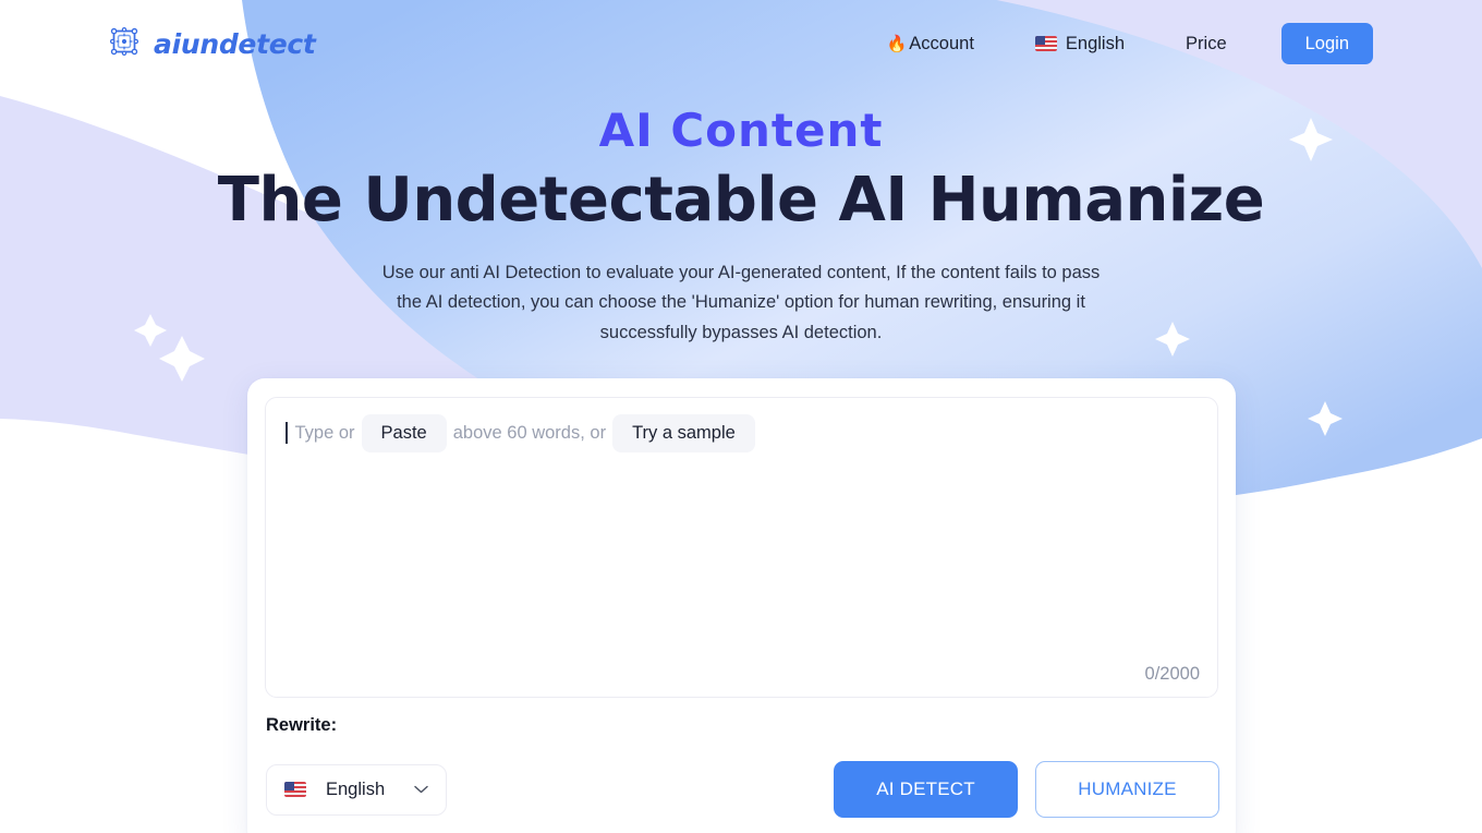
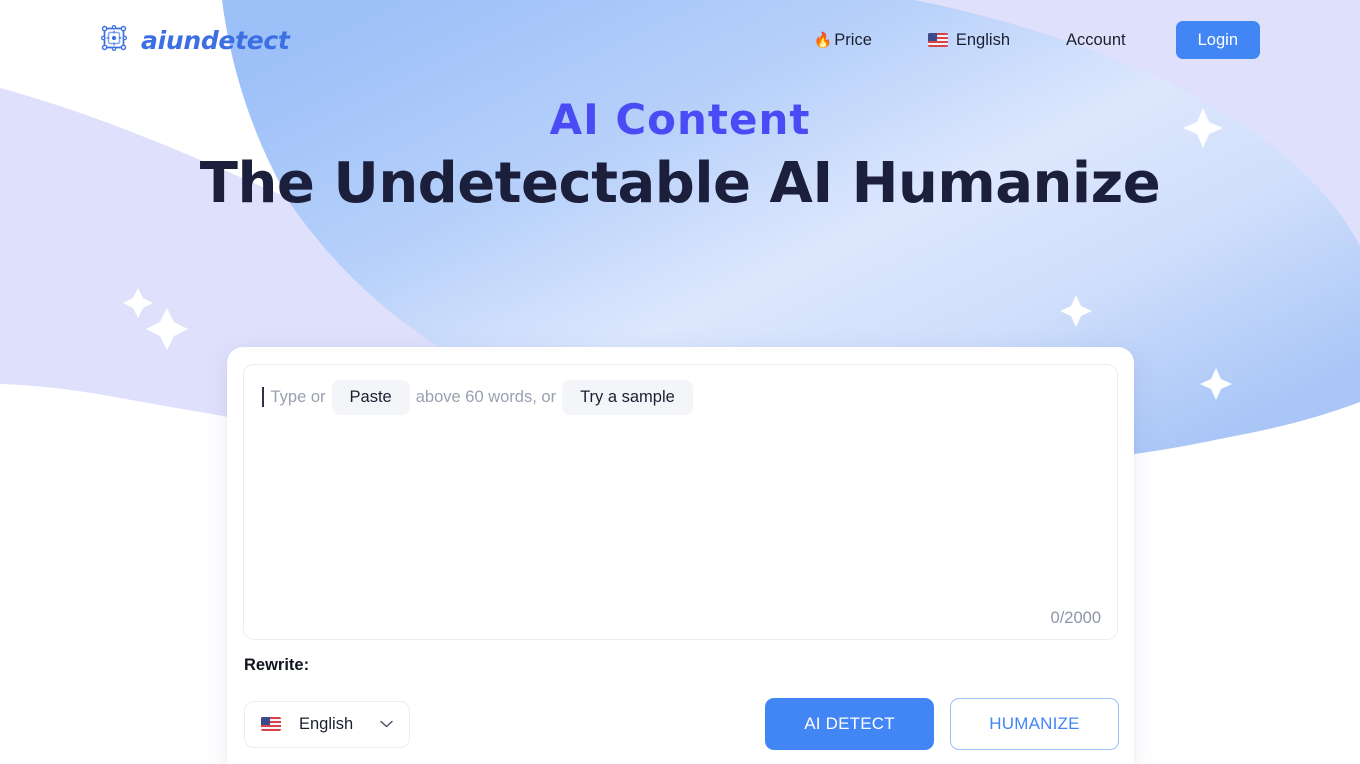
  aiundetect
  🔥
- Account
+ Price
  English
- Price
+ Account
  Login
  AI Content
  The Undetectable AI Humanize
- Use our anti AI Detection to evaluate your AI-generated content, If the content fails to pass the AI detection, you can choose the 'Humanize' option for human rewriting, ensuring it successfully bypasses AI detection.
  Type or
  Paste
  above 60 words, or
  Try a sample
  0/2000
  Rewrite:
  English
  AI DETECT
  HUMANIZE
